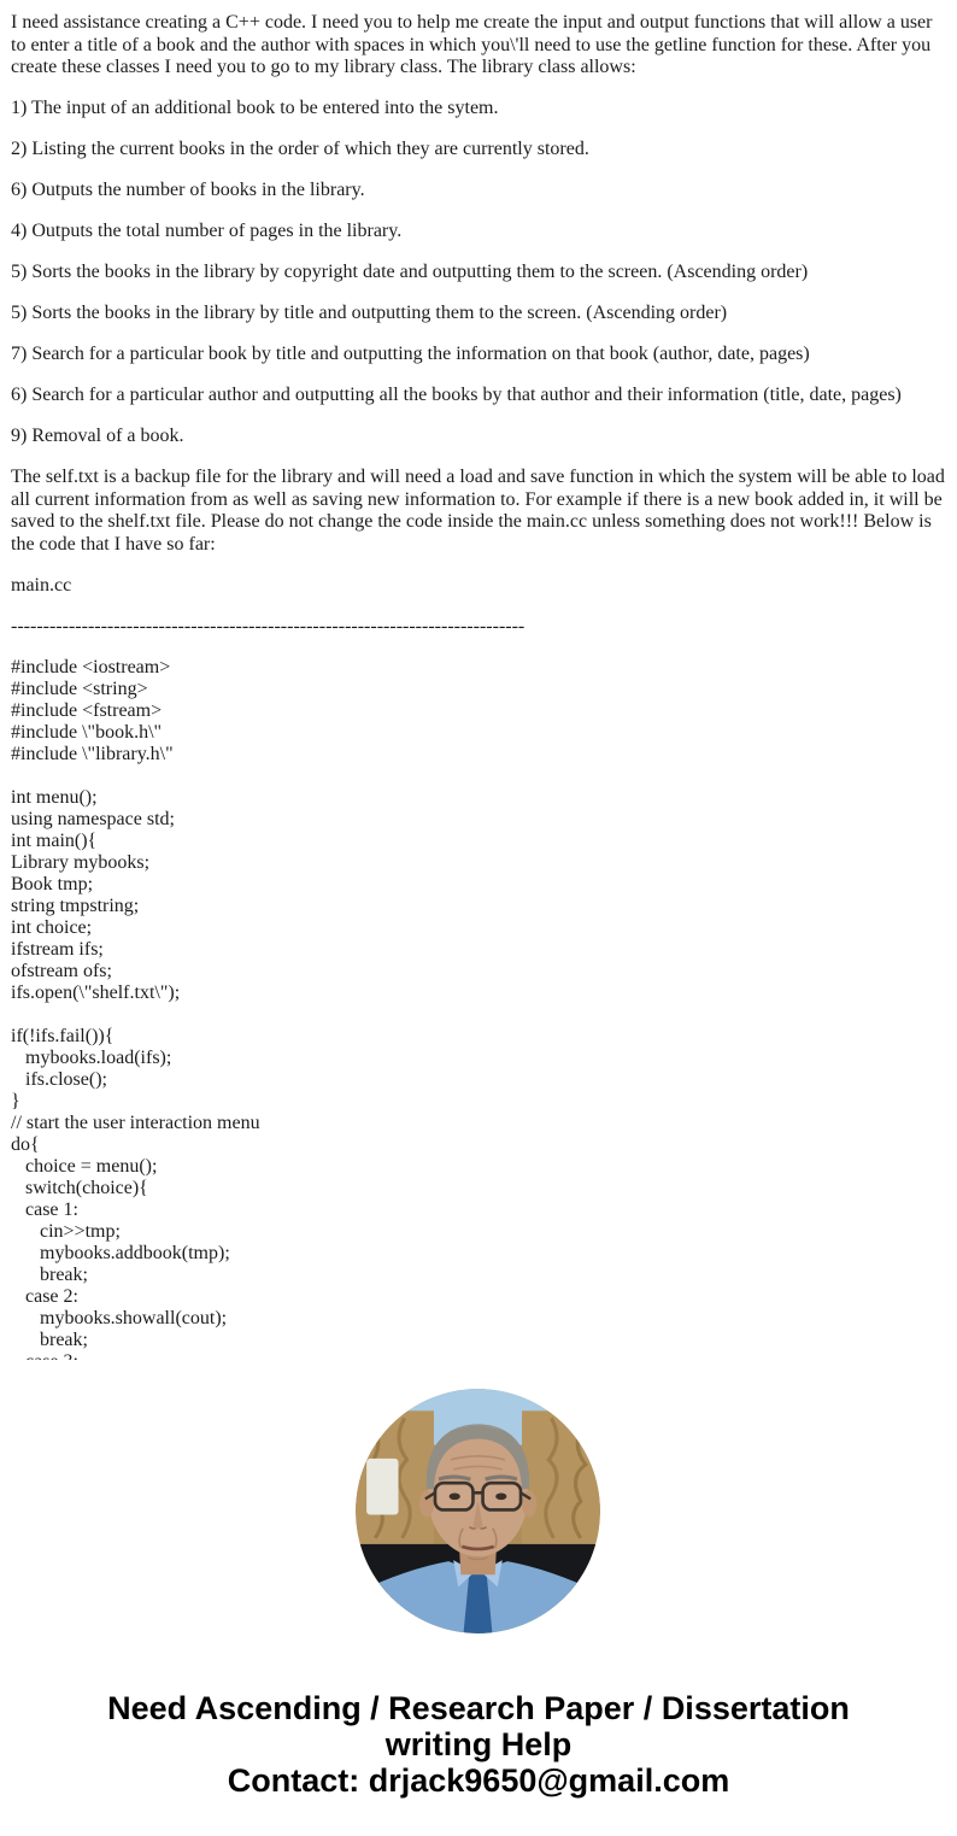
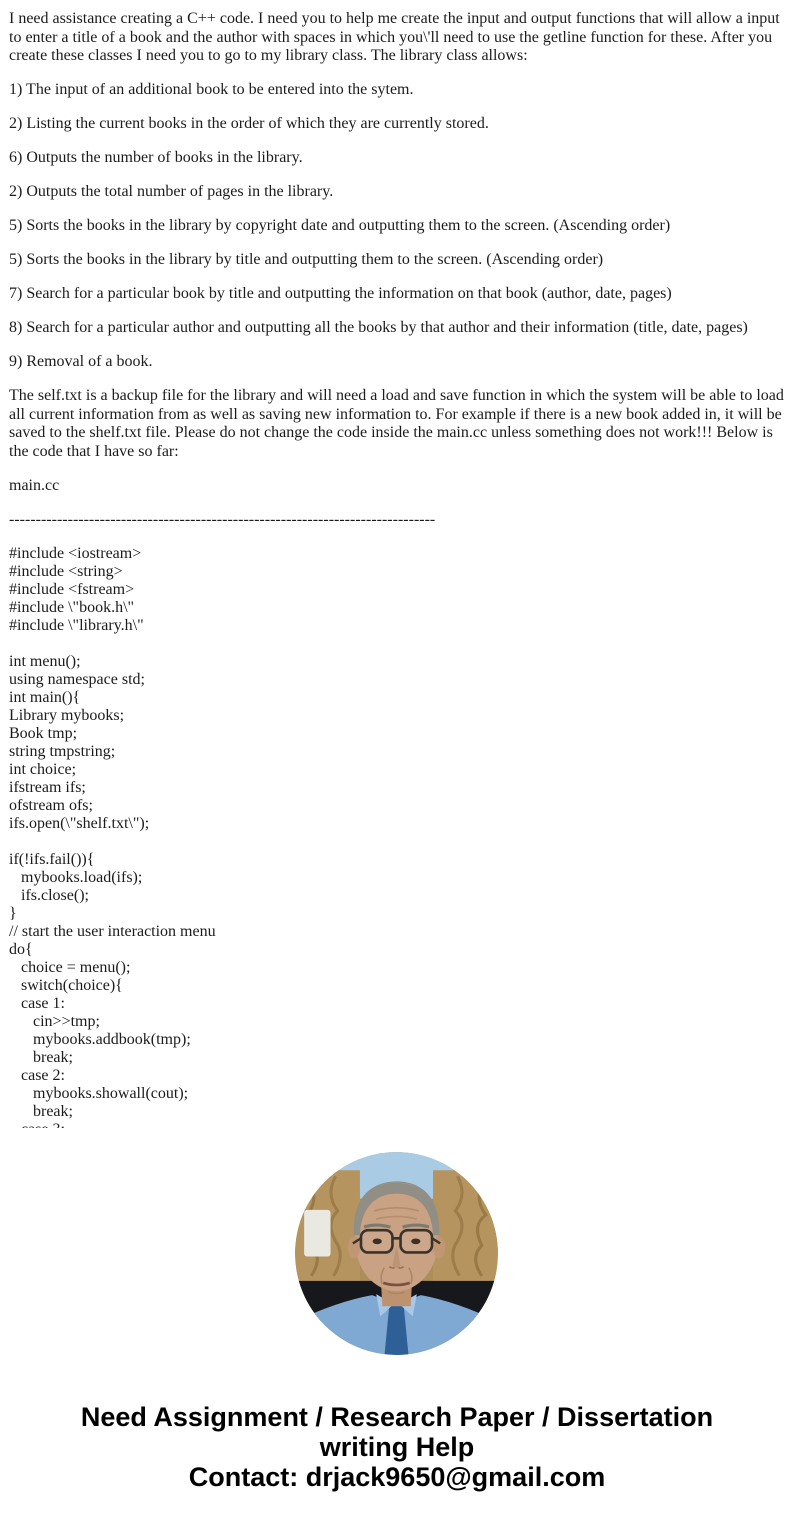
- I need assistance creating a C++ code. I need you to help me create the input and output functions that will allow a user to enter a title of a book and the author with spaces in which you\'ll need to use the getline function for these. After you create these classes I need you to go to my library class. The library class allows:
+ I need assistance creating a C++ code. I need you to help me create the input and output functions that will allow a input to enter a title of a book and the author with spaces in which you\'ll need to use the getline function for these. After you create these classes I need you to go to my library class. The library class allows:
  1) The input of an additional book to be entered into the sytem.
  2) Listing the current books in the order of which they are currently stored.
  6) Outputs the number of books in the library.
- 4) Outputs the total number of pages in the library.
+ 2) Outputs the total number of pages in the library.
  5) Sorts the books in the library by copyright date and outputting them to the screen. (Ascending order)
  5) Sorts the books in the library by title and outputting them to the screen. (Ascending order)
  7) Search for a particular book by title and outputting the information on that book (author, date, pages)
- 6) Search for a particular author and outputting all the books by that author and their information (title, date, pages)
+ 8) Search for a particular author and outputting all the books by that author and their information (title, date, pages)
  9) Removal of a book.
  The self.txt is a backup file for the library and will need a load and save function in which the system will be able to load all current information from as well as saving new information to. For example if there is a new book added in, it will be saved to the shelf.txt file. Please do not change the code inside the main.cc unless something does not work!!! Below is the code that I have so far:
  main.cc
  --------------------------------------------------------------------------------
  #include <iostream>
  #include <string>
  #include <fstream>
  #include \"book.h\"
  #include \"library.h\"
  int menu();
  using namespace std;
  int main(){
  Library mybooks;
  Book tmp;
  string tmpstring;
  int choice;
  ifstream ifs;
  ofstream ofs;
  ifs.open(\"shelf.txt\");
  if(!ifs.fail()){
  mybooks.load(ifs);
  ifs.close();
  }
  // start the user interaction menu
  do{
  choice = menu();
  switch(choice){
  case 1:
  cin>>tmp;
  mybooks.addbook(tmp);
  break;
  case 2:
  mybooks.showall(cout);
  break;
- Need Ascending / Research Paper / Dissertation
+ Need Assignment / Research Paper / Dissertation
  writing Help
  Contact: drjack9650@gmail.com
